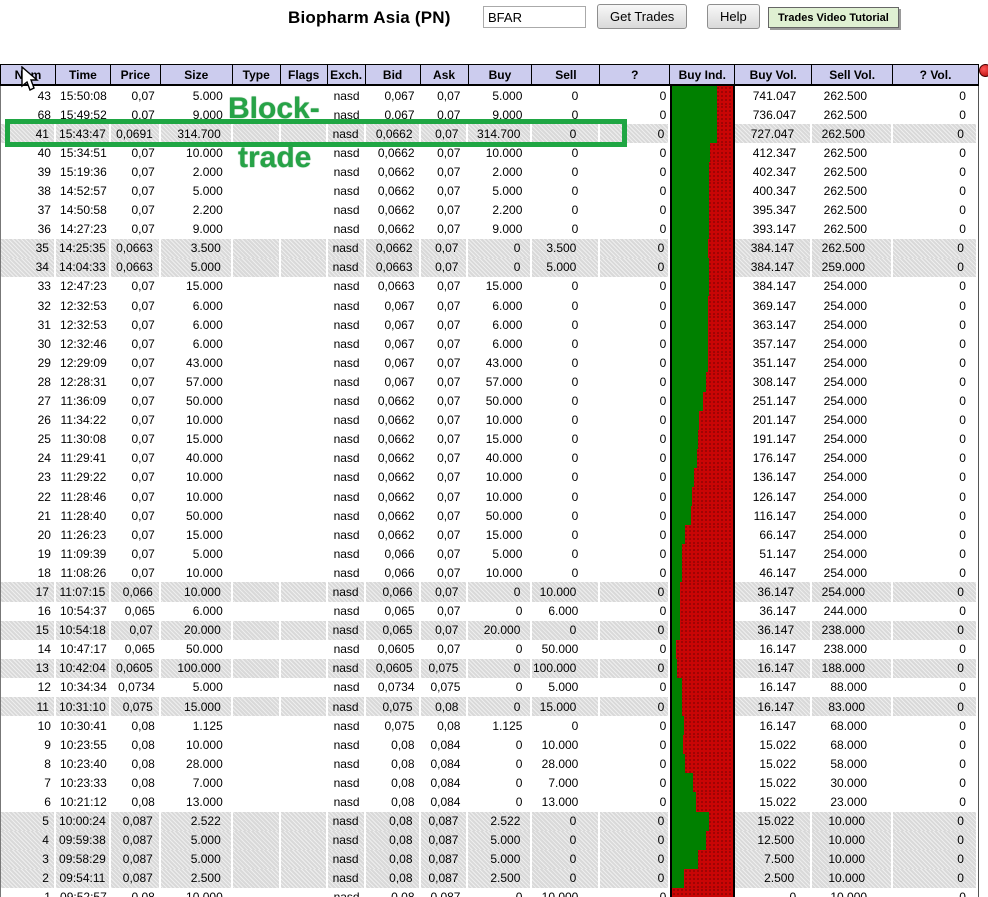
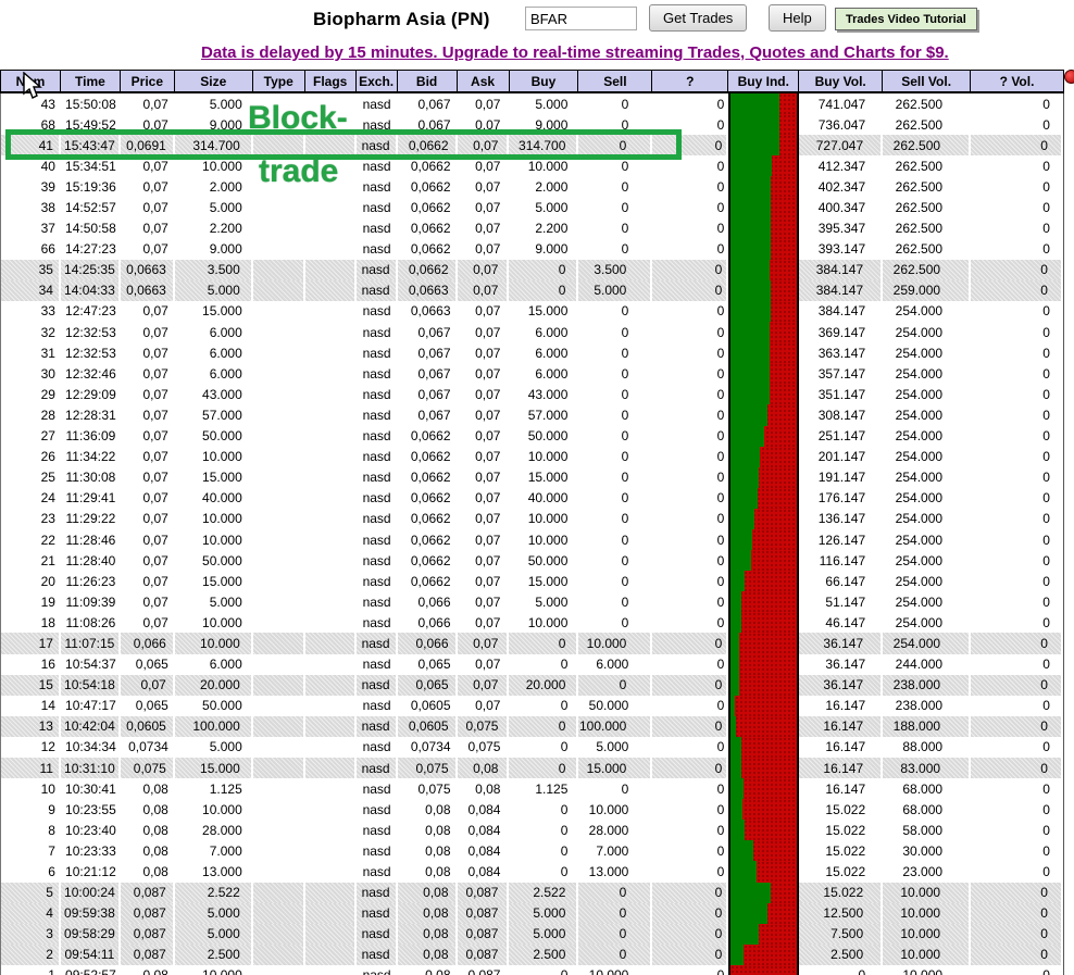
  Biopharm Asia (PN)
  BFAR
  Get Trades
  Help
  Trades Video Tutorial
+ Data is delayed by 15 minutes. Upgrade to real-time streaming Trades, Quotes and Charts for $9.
  Time
  Price
  Size
  Type
  Flags
  Exch.
  Bid
  Ask
  Buy
  Sell
  ?
  Buy Ind.
  Buy Vol.
  Sell Vol.
  ? Vol.
  43
  15:50:08
  0,07
  5.000
  nasd
  0,067
  0,07
  5.000
  0
  0
  741.047
  262.500
  0
  68
  15:49:52
  0,07
  9.000
  nasd
  0,067
  0,07
  9.000
  0
  0
  736.047
  262.500
  0
  41
  15:43:47
  0,0691
  314.700
  nasd
  0,0662
  0,07
  314.700
  0
  0
  727.047
  262.500
  0
  40
  15:34:51
  0,07
  10.000
  nasd
  0,0662
  0,07
  10.000
  0
  0
  412.347
  262.500
  0
  39
  15:19:36
  0,07
  2.000
  nasd
  0,0662
  0,07
  2.000
  0
  0
  402.347
  262.500
  0
  38
  14:52:57
  0,07
  5.000
  nasd
  0,0662
  0,07
  5.000
  0
  0
  400.347
  262.500
  0
  37
  14:50:58
  0,07
  2.200
  nasd
  0,0662
  0,07
  2.200
  0
  0
  395.347
  262.500
  0
- 36
+ 66
  14:27:23
  0,07
  9.000
  nasd
  0,0662
  0,07
  9.000
  0
  0
  393.147
  262.500
  0
  35
  14:25:35
  0,0663
  3.500
  nasd
  0,0662
  0,07
  0
  3.500
  0
  384.147
  262.500
  0
  34
  14:04:33
  0,0663
  5.000
  nasd
  0,0663
  0,07
  0
  5.000
  0
  384.147
  259.000
  0
  33
  12:47:23
  0,07
  15.000
  nasd
  0,0663
  0,07
  15.000
  0
  0
  384.147
  254.000
  0
  32
  12:32:53
  0,07
  6.000
  nasd
  0,067
  0,07
  6.000
  0
  0
  369.147
  254.000
  0
  31
  12:32:53
  0,07
  6.000
  nasd
  0,067
  0,07
  6.000
  0
  0
  363.147
  254.000
  0
  30
  12:32:46
  0,07
  6.000
  nasd
  0,067
  0,07
  6.000
  0
  0
  357.147
  254.000
  0
  29
  12:29:09
  0,07
  43.000
  nasd
  0,067
  0,07
  43.000
  0
  0
  351.147
  254.000
  0
  28
  12:28:31
  0,07
  57.000
  nasd
  0,067
  0,07
  57.000
  0
  0
  308.147
  254.000
  0
  27
  11:36:09
  0,07
  50.000
  nasd
  0,0662
  0,07
  50.000
  0
  0
  251.147
  254.000
  0
  26
  11:34:22
  0,07
  10.000
  nasd
  0,0662
  0,07
  10.000
  0
  0
  201.147
  254.000
  0
  25
  11:30:08
  0,07
  15.000
  nasd
  0,0662
  0,07
  15.000
  0
  0
  191.147
  254.000
  0
  24
  11:29:41
  0,07
  40.000
  nasd
  0,0662
  0,07
  40.000
  0
  0
  176.147
  254.000
  0
  23
  11:29:22
  0,07
  10.000
  nasd
  0,0662
  0,07
  10.000
  0
  0
  136.147
  254.000
  0
  22
  11:28:46
  0,07
  10.000
  nasd
  0,0662
  0,07
  10.000
  0
  0
  126.147
  254.000
  0
  21
  11:28:40
  0,07
  50.000
  nasd
  0,0662
  0,07
  50.000
  0
  0
  116.147
  254.000
  0
  20
  11:26:23
  0,07
  15.000
  nasd
  0,0662
  0,07
  15.000
  0
  0
  66.147
  254.000
  0
  19
  11:09:39
  0,07
  5.000
  nasd
  0,066
  0,07
  5.000
  0
  0
  51.147
  254.000
  0
  18
  11:08:26
  0,07
  10.000
  nasd
  0,066
  0,07
  10.000
  0
  0
  46.147
  254.000
  0
  17
  11:07:15
  0,066
  10.000
  nasd
  0,066
  0,07
  0
  10.000
  0
  36.147
  254.000
  0
  16
  10:54:37
  0,065
  6.000
  nasd
  0,065
  0,07
  0
  6.000
  0
  36.147
  244.000
  0
  15
  10:54:18
  0,07
  20.000
  nasd
  0,065
  0,07
  20.000
  0
  0
  36.147
  238.000
  0
  14
  10:47:17
  0,065
  50.000
  nasd
  0,0605
  0,07
  0
  50.000
  0
  16.147
  238.000
  0
  13
  10:42:04
  0,0605
  100.000
  nasd
  0,0605
  0,075
  0
  100.000
  0
  16.147
  188.000
  0
  12
  10:34:34
  0,0734
  5.000
  nasd
  0,0734
  0,075
  0
  5.000
  0
  16.147
  88.000
  0
  11
  10:31:10
  0,075
  15.000
  nasd
  0,075
  0,08
  0
  15.000
  0
  16.147
  83.000
  0
  10
  10:30:41
  0,08
  1.125
  nasd
  0,075
  0,08
  1.125
  0
  0
  16.147
  68.000
  0
  9
  10:23:55
  0,08
  10.000
  nasd
  0,08
  0,084
  0
  10.000
  0
  15.022
  68.000
  0
  8
  10:23:40
  0,08
  28.000
  nasd
  0,08
  0,084
  0
  28.000
  0
  15.022
  58.000
  0
  7
  10:23:33
  0,08
  7.000
  nasd
  0,08
  0,084
  0
  7.000
  0
  15.022
  30.000
  0
  6
  10:21:12
  0,08
  13.000
  nasd
  0,08
  0,084
  0
  13.000
  0
  15.022
  23.000
  0
  5
  10:00:24
  0,087
  2.522
  nasd
  0,08
  0,087
  2.522
  0
  0
  15.022
  10.000
  0
  4
  09:59:38
  0,087
  5.000
  nasd
  0,08
  0,087
  5.000
  0
  0
  12.500
  10.000
  0
  3
  09:58:29
  0,087
  5.000
  nasd
  0,08
  0,087
  5.000
  0
  0
  7.500
  10.000
  0
  2
  09:54:11
  0,087
  2.500
  nasd
  0,08
  0,087
  2.500
  0
  0
  2.500
  10.000
  0
  Block-
  trade
